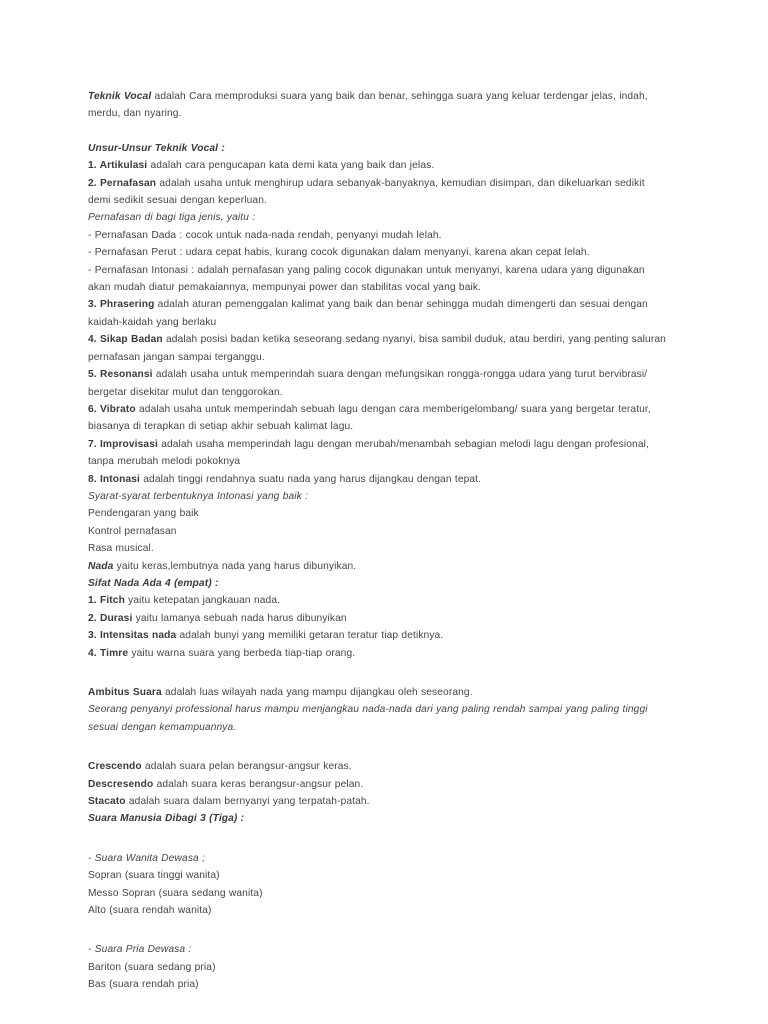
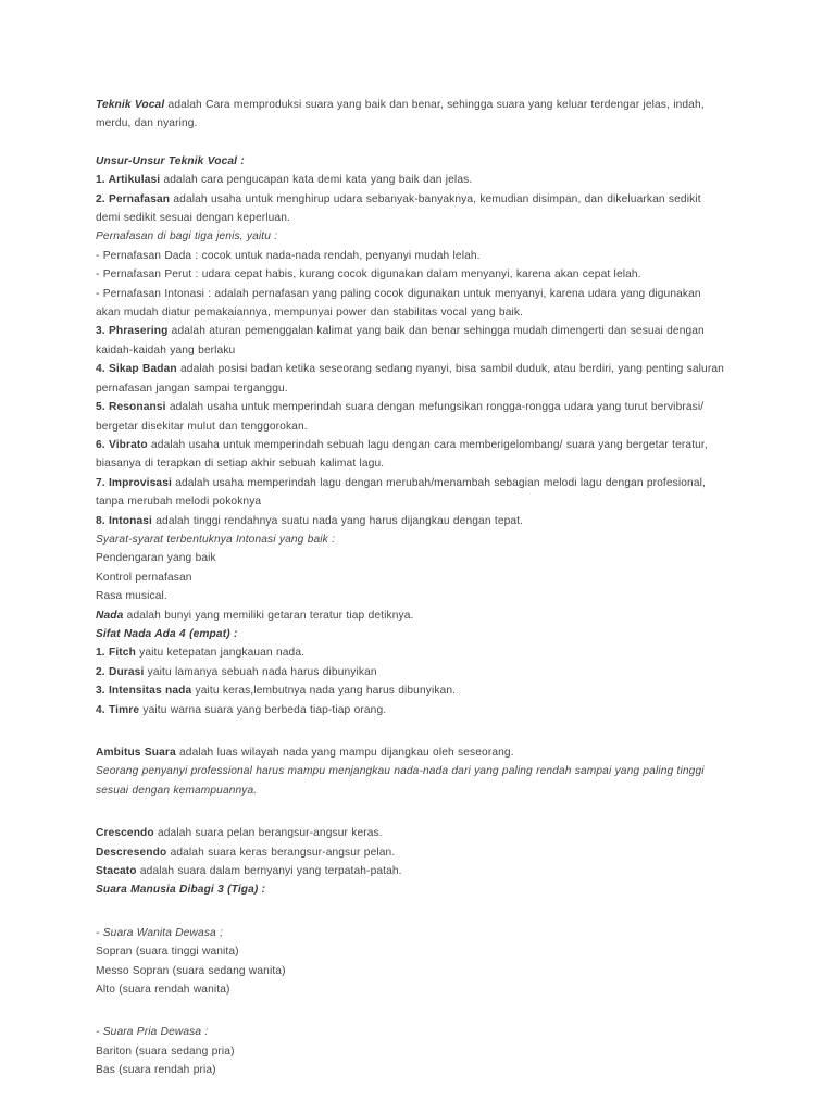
  Teknik Vocal adalah Cara memproduksi suara yang baik dan benar, sehingga suara yang keluar terdengar jelas, indah, merdu, dan nyaring.
  Unsur-Unsur Teknik Vocal :
  1. Artikulasi adalah cara pengucapan kata demi kata yang baik dan jelas.
  2. Pernafasan adalah usaha untuk menghirup udara sebanyak-banyaknya, kemudian disimpan, dan dikeluarkan sedikit demi sedikit sesuai dengan keperluan.
  Pernafasan di bagi tiga jenis, yaitu :
  - Pernafasan Dada : cocok untuk nada-nada rendah, penyanyi mudah lelah.
  - Pernafasan Perut : udara cepat habis, kurang cocok digunakan dalam menyanyi, karena akan cepat lelah.
  - Pernafasan Intonasi : adalah pernafasan yang paling cocok digunakan untuk menyanyi, karena udara yang digunakan akan mudah diatur pemakaiannya, mempunyai power dan stabilitas vocal yang baik.
  3. Phrasering adalah aturan pemenggalan kalimat yang baik dan benar sehingga mudah dimengerti dan sesuai dengan kaidah-kaidah yang berlaku
  4. Sikap Badan adalah posisi badan ketika seseorang sedang nyanyi, bisa sambil duduk, atau berdiri, yang penting saluran pernafasan jangan sampai terganggu.
  5. Resonansi adalah usaha untuk memperindah suara dengan mefungsikan rongga-rongga udara yang turut bervibrasi/ bergetar disekitar mulut dan tenggorokan.
  6. Vibrato adalah usaha untuk memperindah sebuah lagu dengan cara memberigelombang/ suara yang bergetar teratur, biasanya di terapkan di setiap akhir sebuah kalimat lagu.
  7. Improvisasi adalah usaha memperindah lagu dengan merubah/menambah sebagian melodi lagu dengan profesional, tanpa merubah melodi pokoknya
  8. Intonasi adalah tinggi rendahnya suatu nada yang harus dijangkau dengan tepat.
  Syarat-syarat terbentuknya Intonasi yang baik :
  Pendengaran yang baik
  Kontrol pernafasan
  Rasa musical.
- Nada yaitu keras,lembutnya nada yang harus dibunyikan.
+ Nada adalah bunyi yang memiliki getaran teratur tiap detiknya.
  Sifat Nada Ada 4 (empat) :
  1. Fitch yaitu ketepatan jangkauan nada.
  2. Durasi yaitu lamanya sebuah nada harus dibunyikan
- 3. Intensitas nada adalah bunyi yang memiliki getaran teratur tiap detiknya.
+ 3. Intensitas nada yaitu keras,lembutnya nada yang harus dibunyikan.
  4. Timre yaitu warna suara yang berbeda tiap-tiap orang.
  Ambitus Suara adalah luas wilayah nada yang mampu dijangkau oleh seseorang.
  Seorang penyanyi professional harus mampu menjangkau nada-nada dari yang paling rendah sampai yang paling tinggi sesuai dengan kemampuannya.
  Crescendo adalah suara pelan berangsur-angsur keras.
  Descresendo adalah suara keras berangsur-angsur pelan.
  Stacato adalah suara dalam bernyanyi yang terpatah-patah.
  Suara Manusia Dibagi 3 (Tiga) :
  - Suara Wanita Dewasa ;
  Sopran (suara tinggi wanita)
  Messo Sopran (suara sedang wanita)
  Alto (suara rendah wanita)
  - Suara Pria Dewasa :
  Bariton (suara sedang pria)
  Bas (suara rendah pria)
